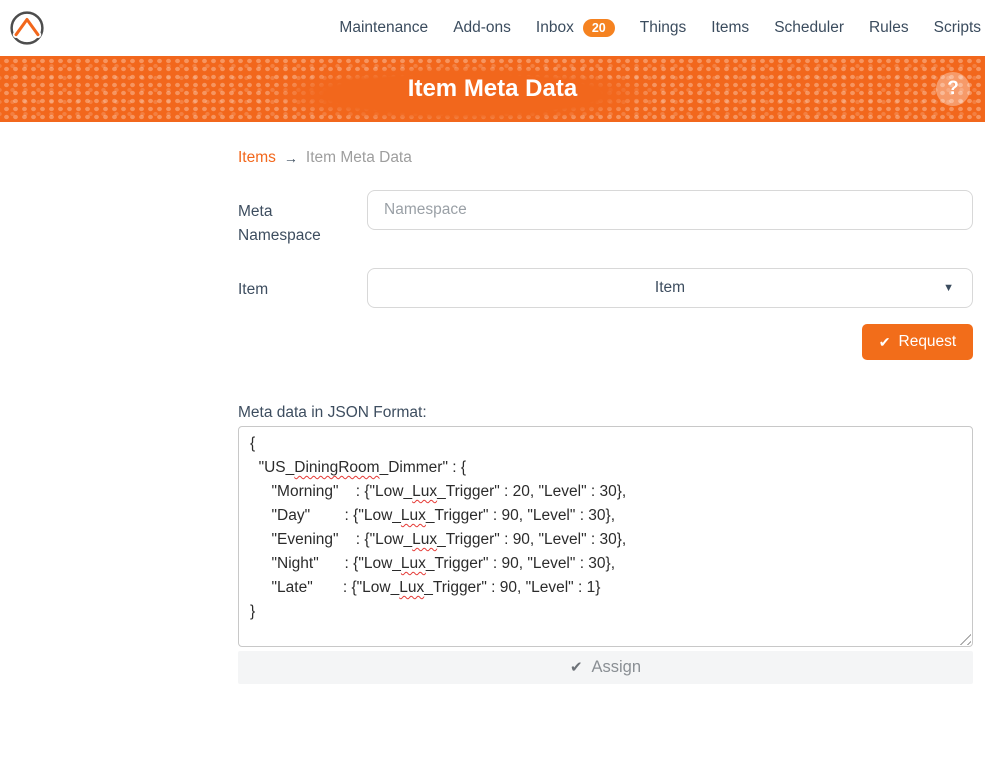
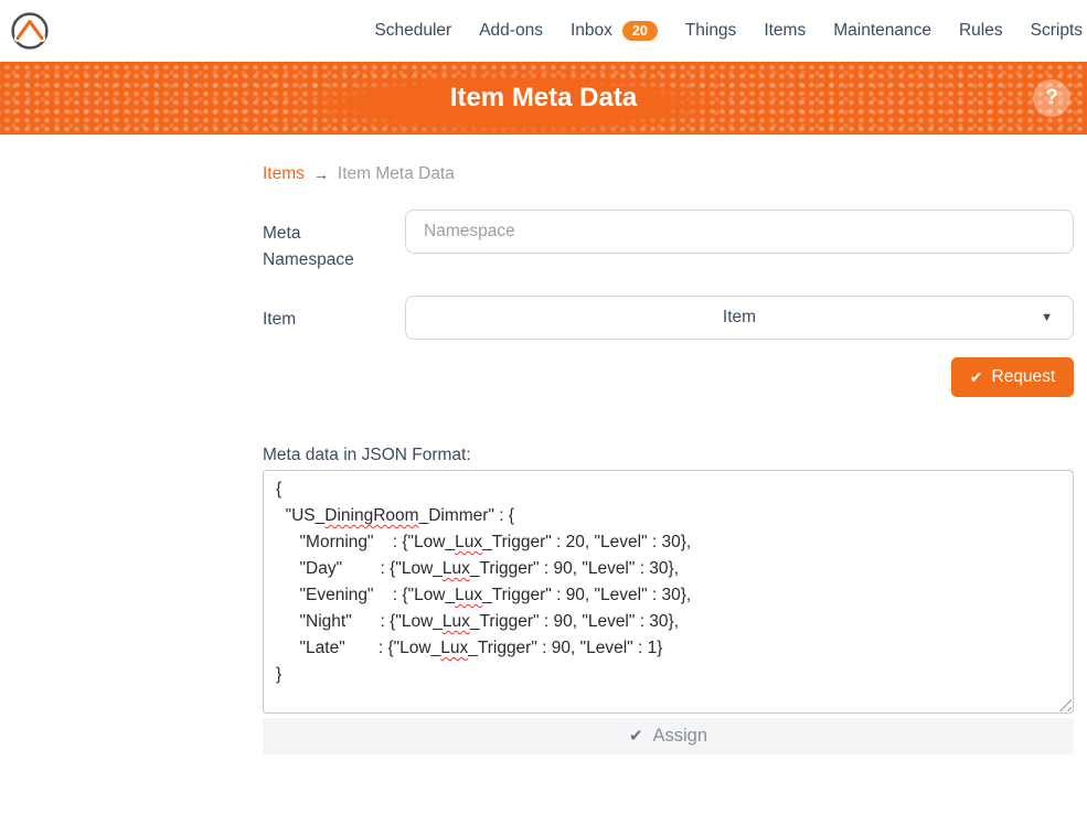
- Maintenance
+ Scheduler
  Add-ons
  Inbox
  20
  Things
  Items
- Scheduler
+ Maintenance
  Rules
  Scripts
  Item Meta Data
  ?
  Items
  →
  Item Meta Data
  Meta Namespace
  Namespace
  Item
  Item
  ▼
  ✔
  Request
  Meta data in JSON Format:
  {
  "US_DiningRoom_Dimmer" : {
  "Morning" : {"Low_Lux_Trigger" : 20, "Level" : 30},
  "Day" : {"Low_Lux_Trigger" : 90, "Level" : 30},
  "Evening" : {"Low_Lux_Trigger" : 90, "Level" : 30},
  "Night" : {"Low_Lux_Trigger" : 90, "Level" : 30},
  "Late" : {"Low_Lux_Trigger" : 90, "Level" : 1}
  }
  ✔
  Assign
